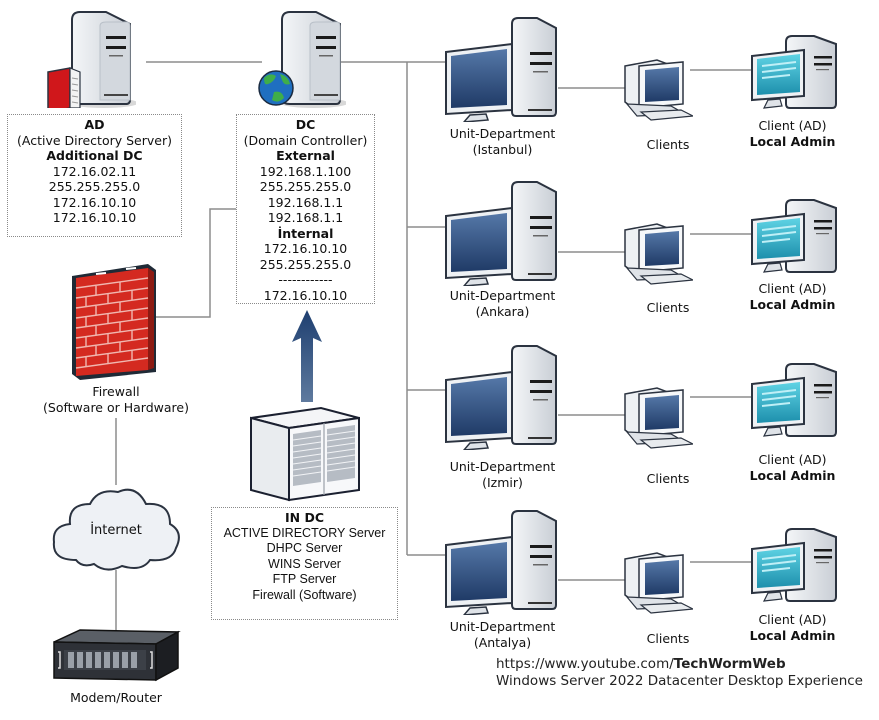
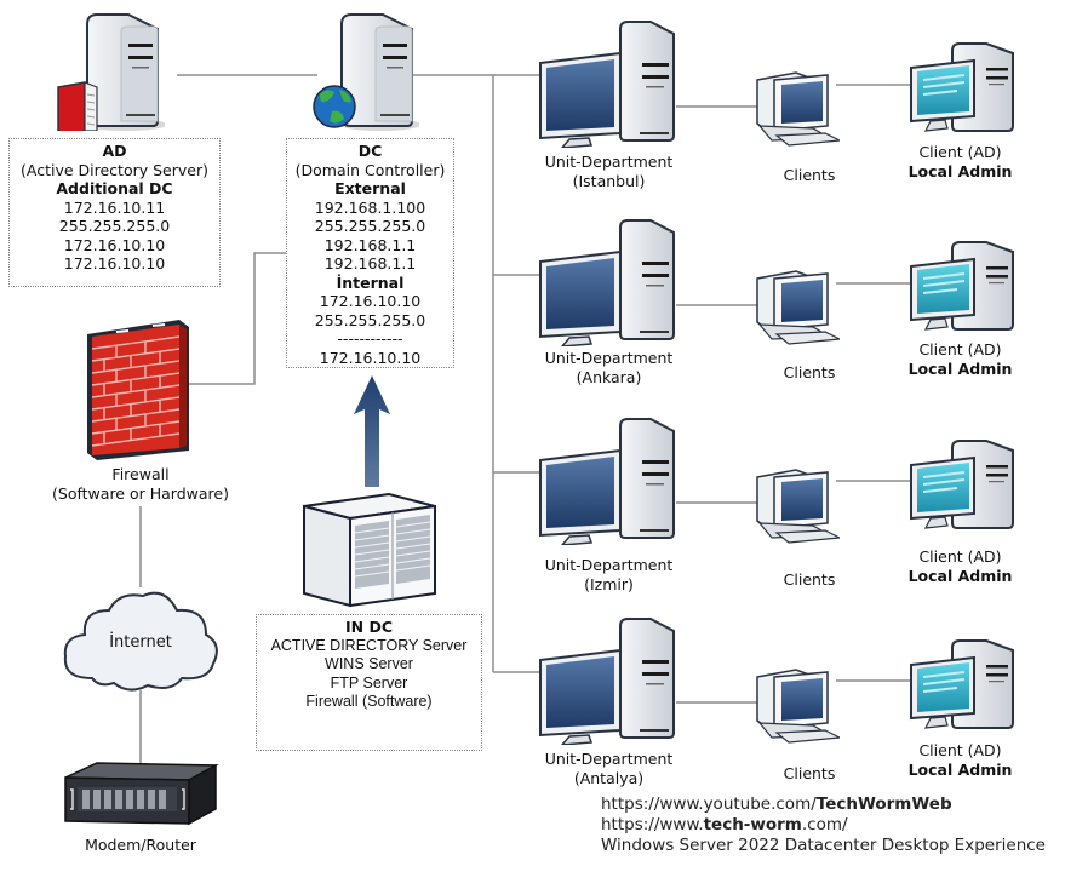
  AD
  (Active Directory Server)
  Additional DC
- 172.16.02.11
+ 172.16.10.11
  255.255.255.0
  172.16.10.10
  172.16.10.10
  DC
  (Domain Controller)
  External
  192.168.1.100
  255.255.255.0
  192.168.1.1
  192.168.1.1
  İnternal
  172.16.10.10
  255.255.255.0
  ------------
  172.16.10.10
  Firewall
  (Software or Hardware)
  İnternet
  Modem/Router
  IN DC
  ACTIVE DIRECTORY Server
- DHPC Server
  WINS Server
  FTP Server
  Firewall (Software)
  Unit-Department
  (Istanbul)
  Clients
  Client (AD)
  Local Admin
  Unit-Department
  (Ankara)
  Clients
  Client (AD)
  Local Admin
  Unit-Department
  (Izmir)
  Clients
  Client (AD)
  Local Admin
  Unit-Department
  (Antalya)
  Clients
  Client (AD)
  Local Admin
  https://www.youtube.com/TechWormWeb
+ https://www.tech-worm.com/
  Windows Server 2022 Datacenter Desktop Experience
